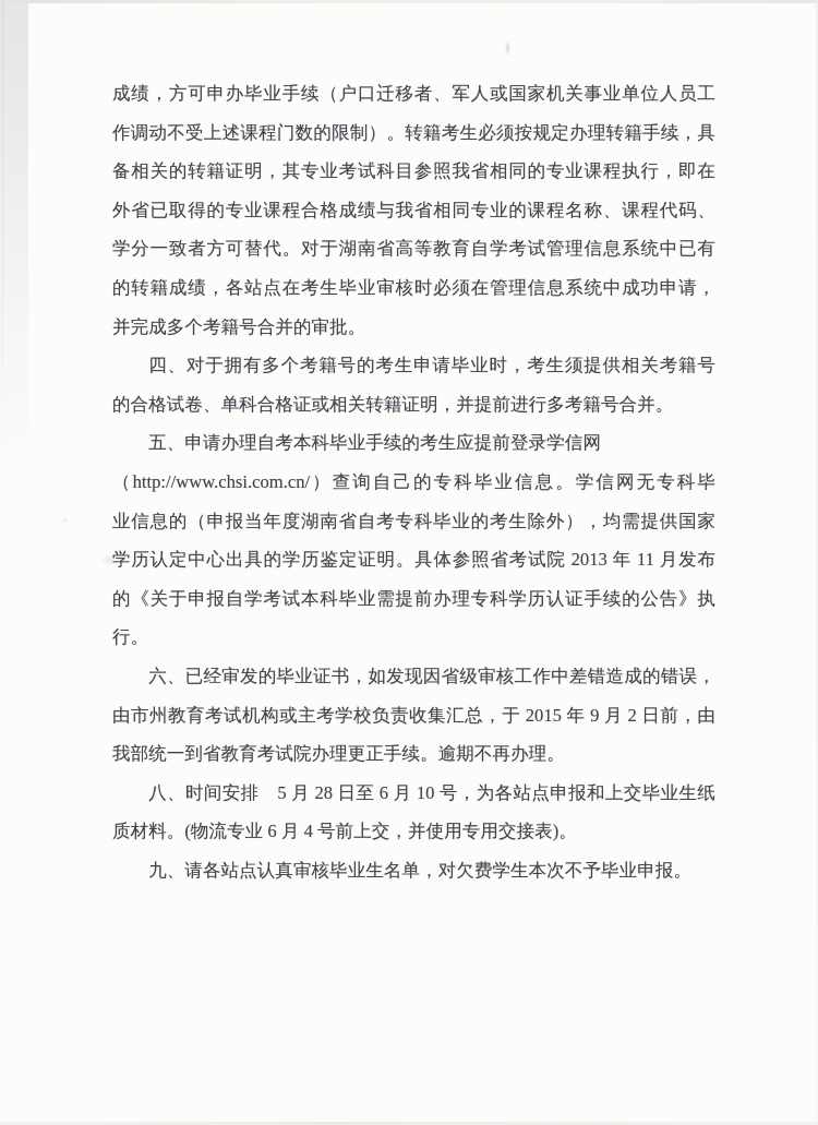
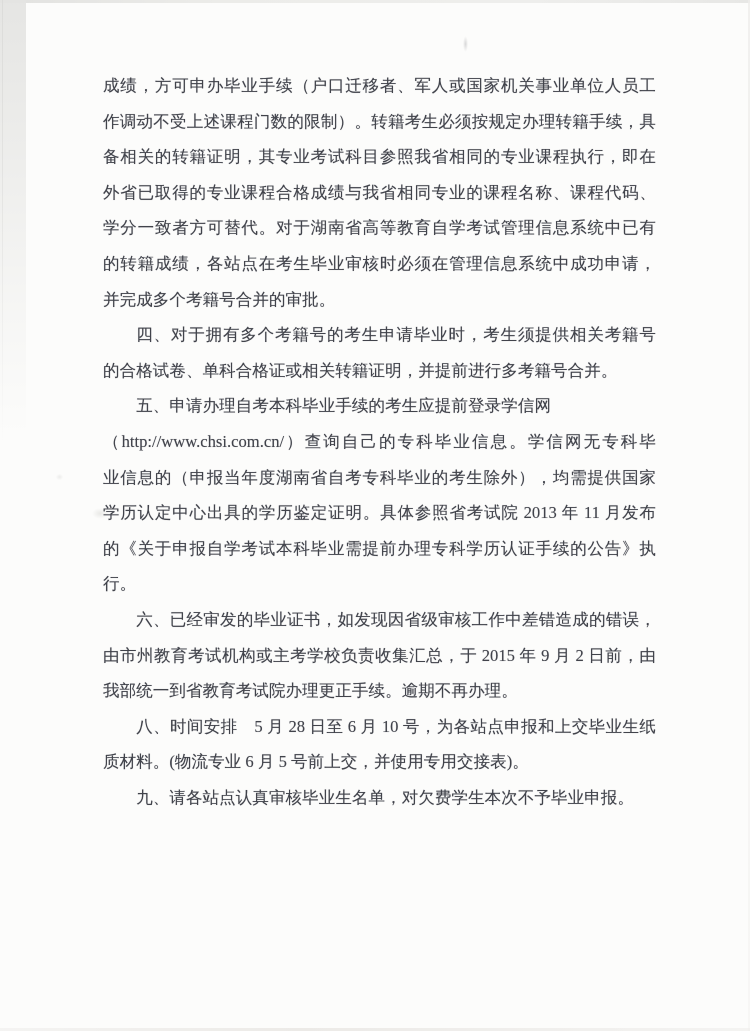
  成绩，方可申办毕业手续（户口迁移者、军人或国家机关事业单位人员工
  作调动不受上述课程门数的限制）。转籍考生必须按规定办理转籍手续，具
  备相关的转籍证明，其专业考试科目参照我省相同的专业课程执行，即在
  外省已取得的专业课程合格成绩与我省相同专业的课程名称、课程代码、
  学分一致者方可替代。对于湖南省高等教育自学考试管理信息系统中已有
  的转籍成绩，各站点在考生毕业审核时必须在管理信息系统中成功申请，
  并完成多个考籍号合并的审批。
  四、对于拥有多个考籍号的考生申请毕业时，考生须提供相关考籍号
  的合格试卷、单科合格证或相关转籍证明，并提前进行多考籍号合并。
  五、申请办理自考本科毕业手续的考生应提前登录学信网
  （http://www.chsi.com.cn/）查询自己的专科毕业信息。学信网无专科毕
  业信息的（申报当年度湖南省自考专科毕业的考生除外），均需提供国家
  学历认定中心出具的学历鉴定证明。具体参照省考试院 2013 年 11 月发布
  的《关于申报自学考试本科毕业需提前办理专科学历认证手续的公告》执
  行。
  六、已经审发的毕业证书，如发现因省级审核工作中差错造成的错误，
  由市州教育考试机构或主考学校负责收集汇总，于 2015 年 9 月 2 日前，由
  我部统一到省教育考试院办理更正手续。逾期不再办理。
  八、时间安排 5 月 28 日至 6 月 10 号，为各站点申报和上交毕业生纸
- 质材料。(物流专业 6 月 4 号前上交，并使用专用交接表)。
+ 质材料。(物流专业 6 月 5 号前上交，并使用专用交接表)。
  九、请各站点认真审核毕业生名单，对欠费学生本次不予毕业申报。
